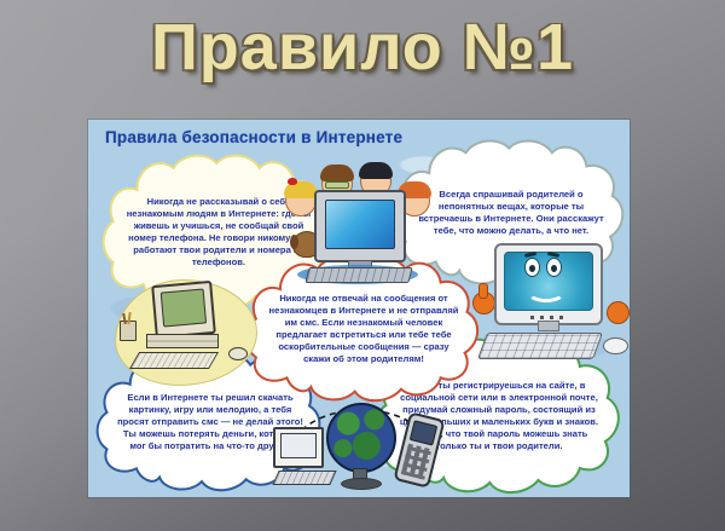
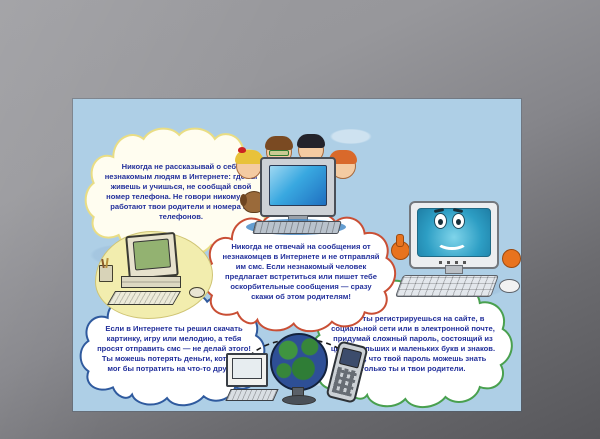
- Правило №1
- Правила безопасности в Интернете
  Никогда не рассказывай о себ незнакомым людям в Интернете: гд живешь и учишься, не сообщай свой номер телефона. Не говори никому работают твои родители и номера телефонов.
- Всегда спрашивай родителей о непонятных вещах, которые ты встречаешь в Интернете. Они расскажут тебе, что можно делать, а что нет.
- Никогда не отвечай на сообщения от незнакомцев в Интернете и не отправляй им смс. Если незнакомый человек предлагает встретиться или тебе тебе оскорбительные сообщения — сразу скажи об этом родителям!
+ Никогда не отвечай на сообщения от незнакомцев в Интернете и не отправляй им смс. Если незнакомый человек предлагает встретиться или пишет тебе оскорбительные сообщения — сразу скажи об этом родителям!
  Если в Интернете ты решил скачать картинку, игру или мелодию, а тебя просят отправить смс — не делай этого! Ты можешь потерять деньги, кот мог бы потратить на что-то дру
  ты регистрируешься на сайте, в социальной сети или в электронной почте, придумай сложный пароль, состоящий из цльших и маленьких букв и знаков. что твой пароль можешь знать олько ты и твои родители.
